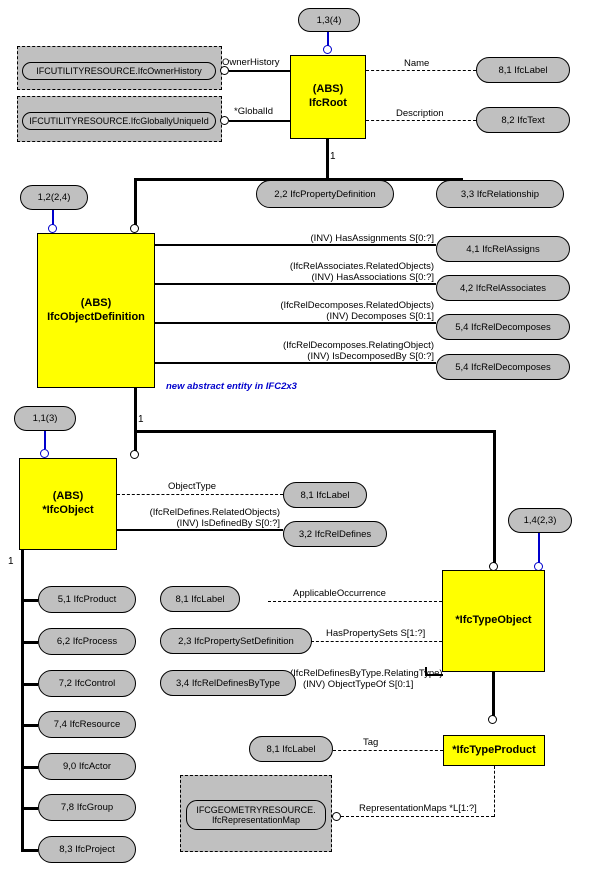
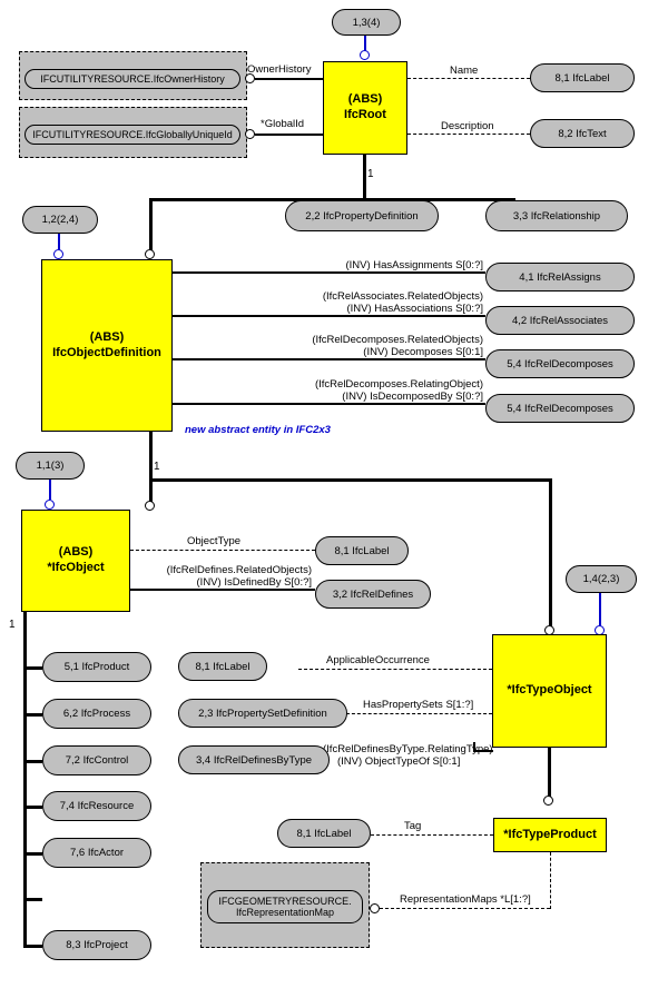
  IFCUTILITYRESOURCE.IfcOwnerHistory
  IFCUTILITYRESOURCE.IfcGloballyUniqueId
  OwnerHistory
  *GlobalId
  1,3(4)
  (ABS)
  IfcRoot
  Name
  8,1 IfcLabel
  Description
  8,2 IfcText
  1
  2,2 IfcPropertyDefinition
  3,3 IfcRelationship
  1,2(2,4)
  (ABS)
  IfcObjectDefinition
  (INV) HasAssignments S[0:?]
  4,1 IfcRelAssigns
  (IfcRelAssociates.RelatedObjects)
  (INV) HasAssociations S[0:?]
  4,2 IfcRelAssociates
  (IfcRelDecomposes.RelatedObjects)
  (INV) Decomposes S[0:1]
  5,4 IfcRelDecomposes
  (IfcRelDecomposes.RelatingObject)
  (INV) IsDecomposedBy S[0:?]
  5,4 IfcRelDecomposes
  new abstract entity in IFC2x3
  1
  1,1(3)
  (ABS)
  *IfcObject
  ObjectType
  8,1 IfcLabel
  (IfcRelDefines.RelatedObjects)
  (INV) IsDefinedBy S[0:?]
  3,2 IfcRelDefines
  1
  5,1 IfcProduct
  6,2 IfcProcess
  7,2 IfcControl
  7,4 IfcResource
- 9,0 IfcActor
+ 7,6 IfcActor
- 7,8 IfcGroup
  8,3 IfcProject
  1,4(2,3)
  *IfcTypeObject
  ApplicableOccurrence
  8,1 IfcLabel
  HasPropertySets S[1:?]
  2,3 IfcPropertySetDefinition
  IfcRelDefinesByType.RelatingType)
  (INV) ObjectTypeOf S[0:1]
  3,4 IfcRelDefinesByType
  *IfcTypeProduct
  Tag
  8,1 IfcLabel
  RepresentationMaps *L[1:?]
  IFCGEOMETRYRESOURCE.
  IfcRepresentationMap
